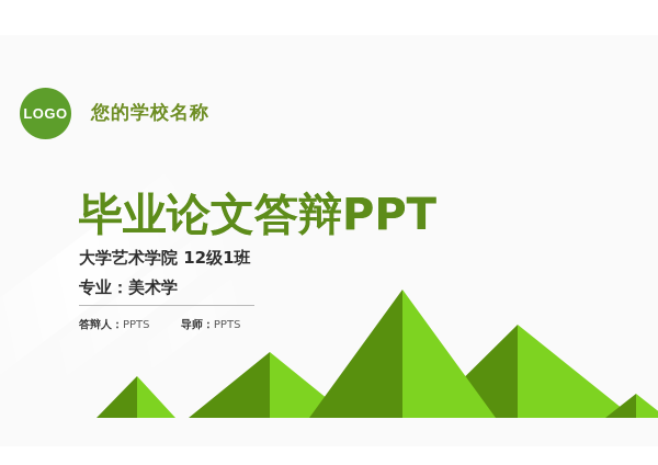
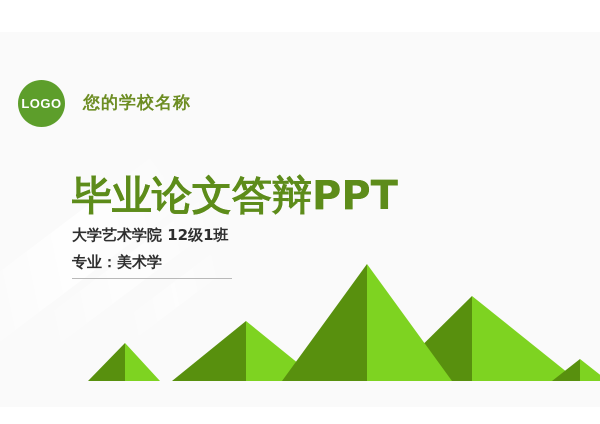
  LOGO
  您的学校名称
  毕业论文答辩PPT
  大学艺术学院 12级1班
  专业：美术学
- 答辩人：PPTS 导师：PPTS
